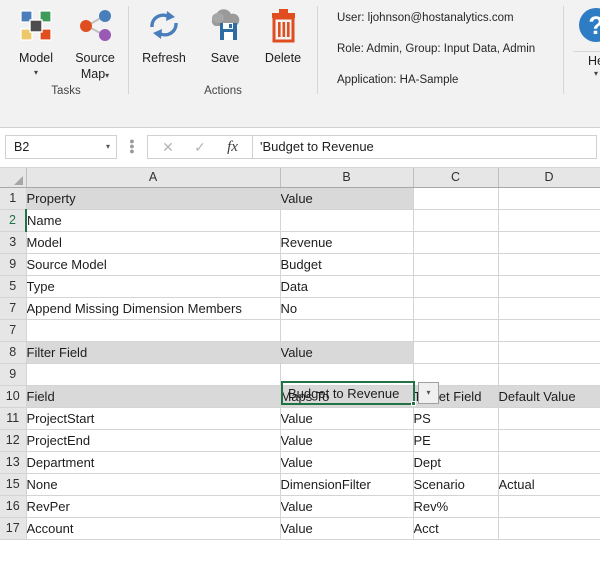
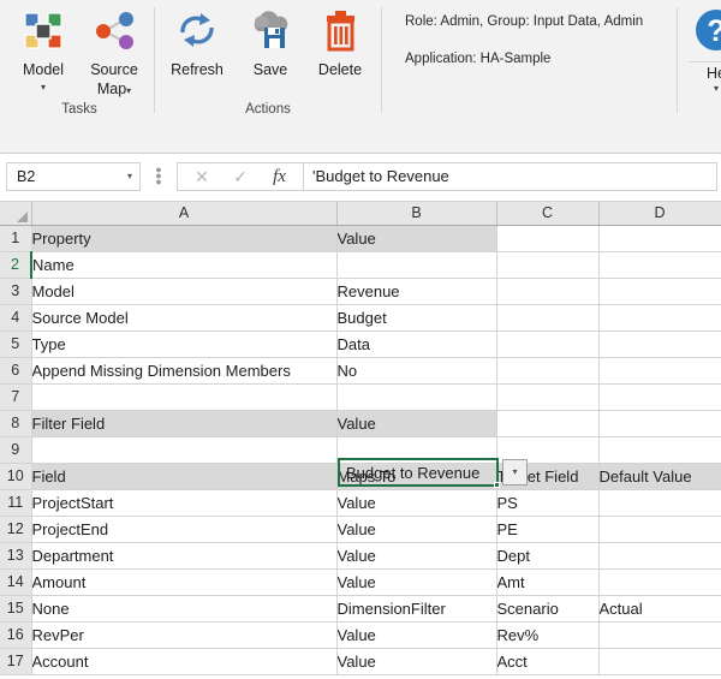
  Model
  ▾
  Source
  Map▾
  Refresh
  Save
  Delete
  Tasks
  Actions
- User: ljohnson@hostanalytics.com
  Role: Admin, Group: Input Data, Admin
  Application: HA-Sample
  ?
  ▾
  B2
  ▾
  ●
  ●
  ●
  ✕
  ✓
  fx
  'Budget to Revenue
  	A	B	C	D
  1	Property	Value
  2	Name	Budget to Revenue
  3	Model	Revenue
- 9	Source Model	Budget
+ 4	Source Model	Budget
  5	Type	Data
- 7	Append Missing Dimension Members	No
+ 6	Append Missing Dimension Members	No
  7
  8	Filter Field	Value
  9
  10	Field	Maps To	Tet Field	Default Value
  11	ProjectStart	Value	PS
  12	ProjectEnd	Value	PE
  13	Department	Value	Dept
+ 14	Amount	Value	Amt
  15	None	DimensionFilter	Scenario	Actual
  16	RevPer	Value	Rev%
  17	Account	Value	Acct
  Budget to Revenue
  ▾
